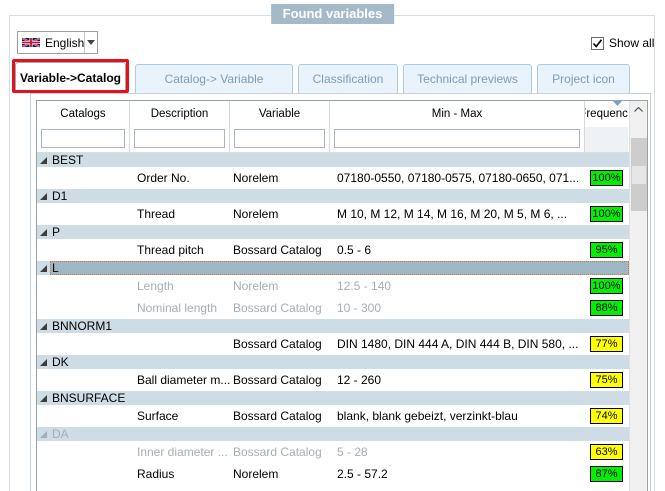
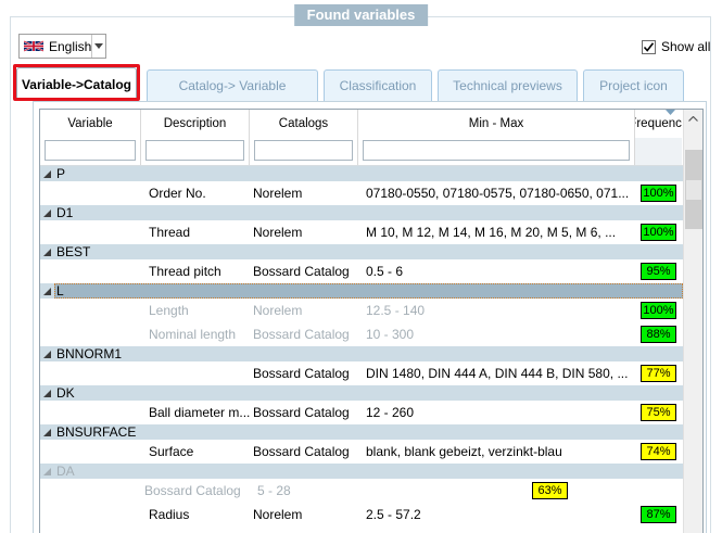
  Found variables
  English
  Show all
  Variable->Catalog
  Catalog-> Variable
  Classification
  Technical previews
  Project icon
- Catalogs
+ Variable
  Description
- Variable
+ Catalogs
  Min - Max
  requenc
- BEST
+ P
  Order No.
  Norelem
  07180-0550, 07180-0575, 07180-0650, 071...
  100%
  D1
  Thread
  Norelem
  M 10, M 12, M 14, M 16, M 20, M 5, M 6, ...
  100%
- P
+ BEST
  Thread pitch
  Bossard Catalog
  0.5 - 6
  95%
  L
  Length
  Norelem
  12.5 - 140
  100%
  Nominal length
  Bossard Catalog
  10 - 300
  88%
  BNNORM1
  Bossard Catalog
  DIN 1480, DIN 444 A, DIN 444 B, DIN 580, ...
  77%
  DK
  Ball diameter m...
  Bossard Catalog
  12 - 260
  75%
  BNSURFACE
  Surface
  Bossard Catalog
  blank, blank gebeizt, verzinkt-blau
  74%
  DA
- Inner diameter ...
  Bossard Catalog
  5 - 28
  63%
  Radius
  Norelem
  2.5 - 57.2
  87%
